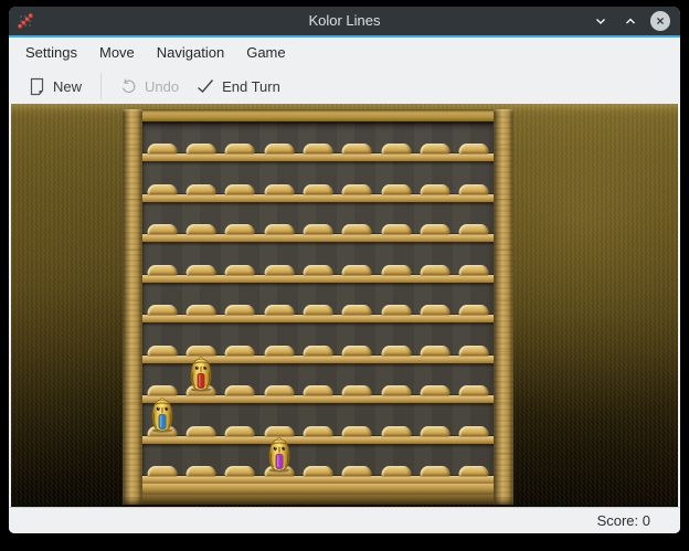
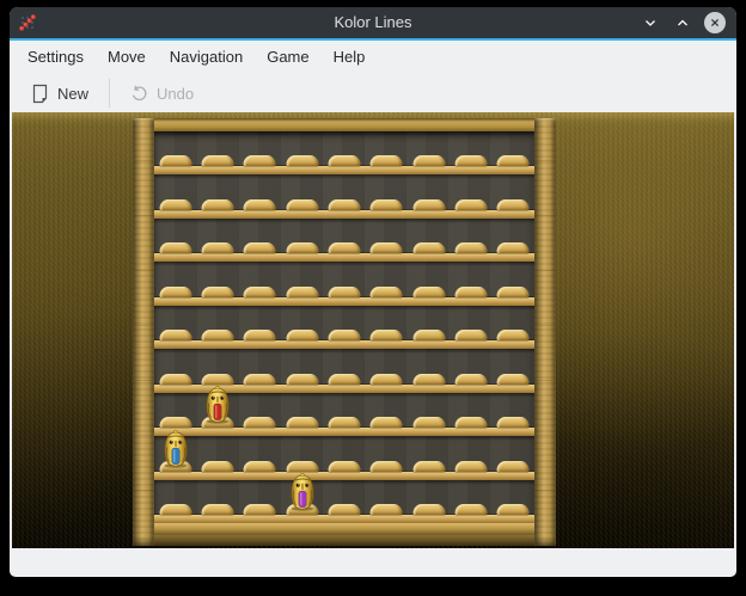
  Kolor Lines
  Settings
  Move
  Navigation
  Game
+ Help
  New
  Undo
- End Turn
- Score: 0
